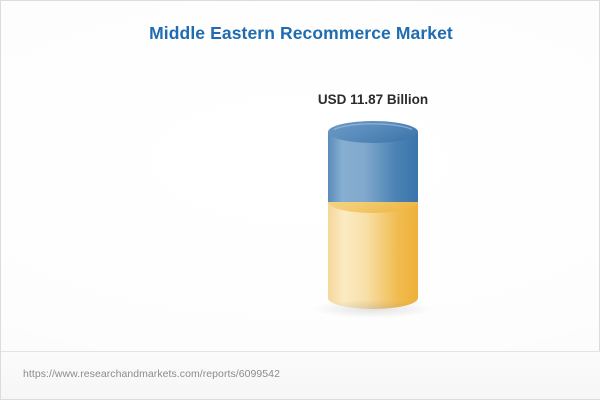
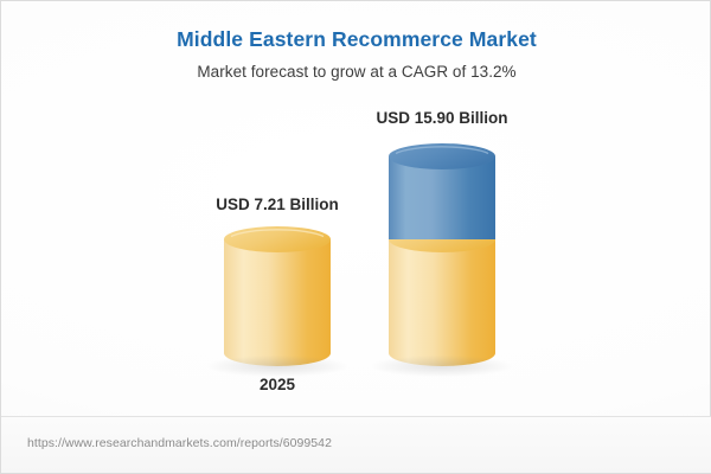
  Middle Eastern Recommerce Market
+ Market forecast to grow at a CAGR of 13.2%
+ USD 7.21 Billion
+ 2025
- USD 11.87 Billion
+ USD 15.90 Billion
  https://www.researchandmarkets.com/reports/6099542
